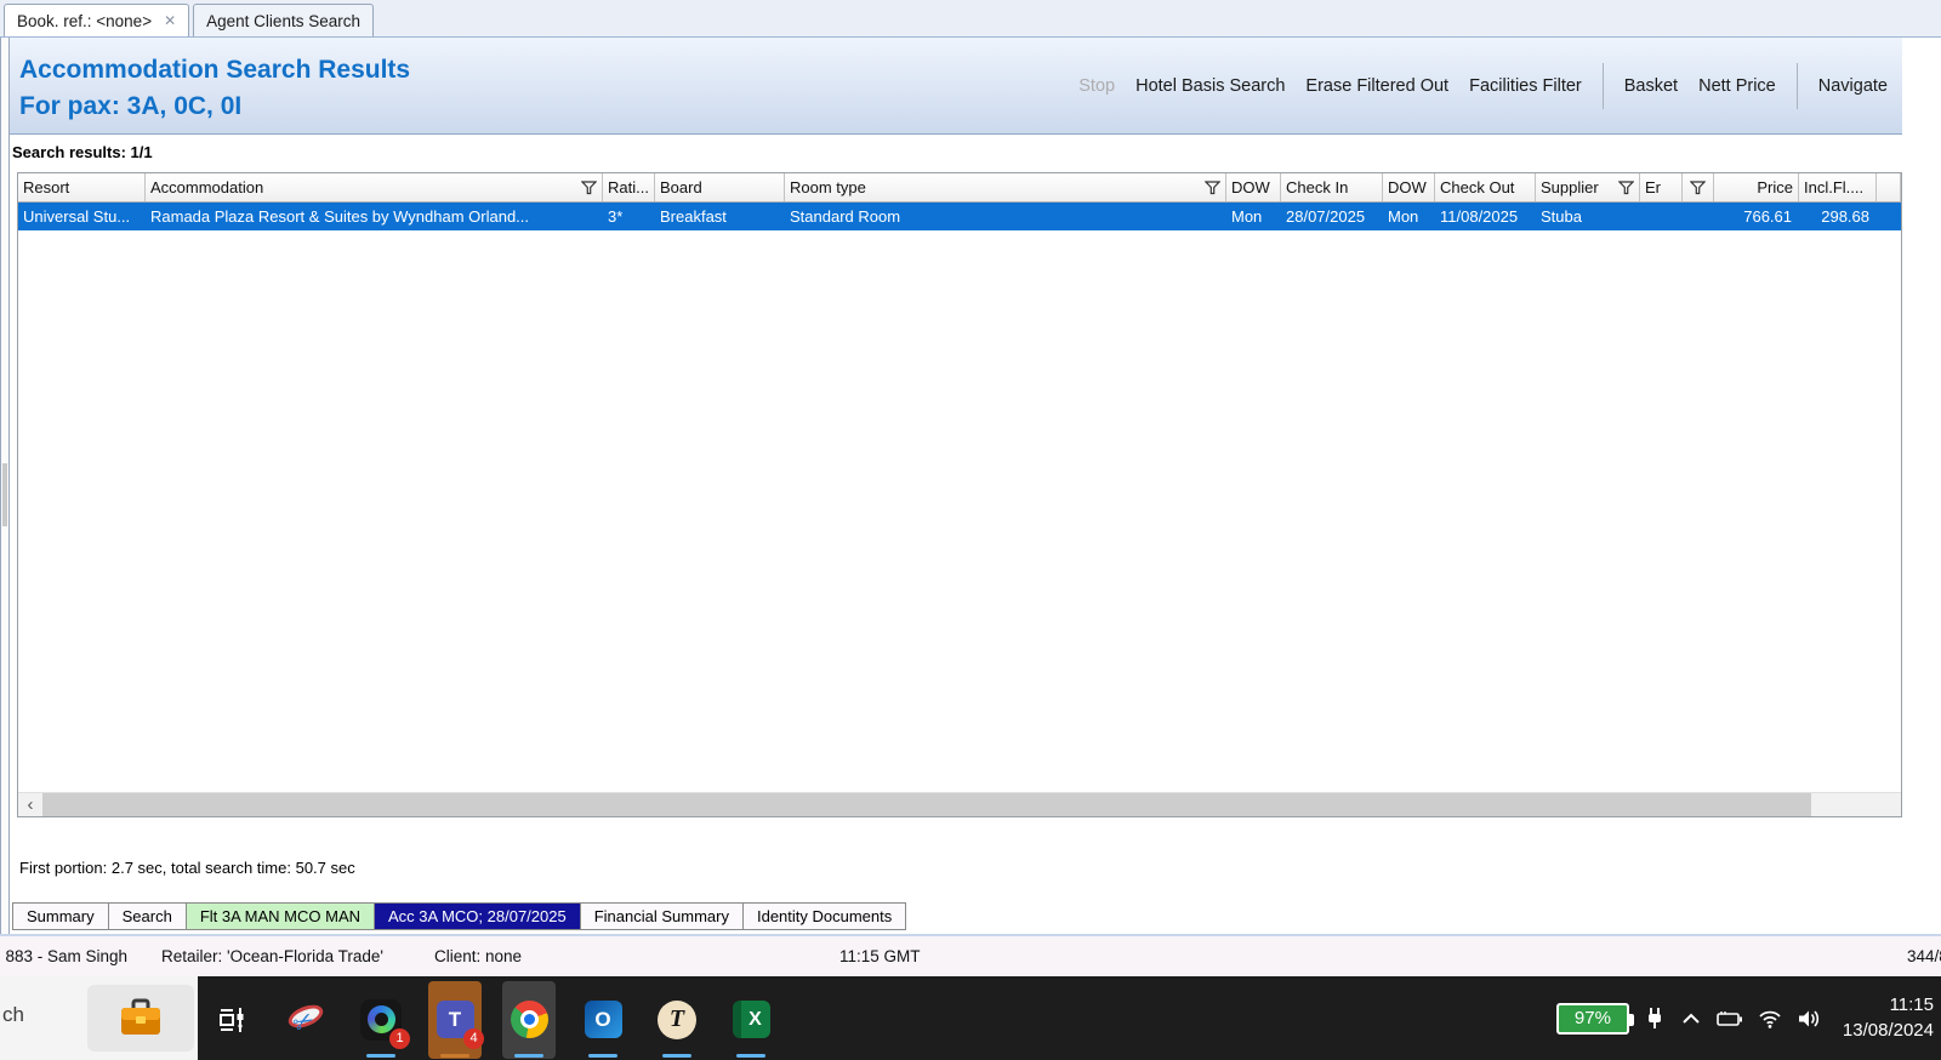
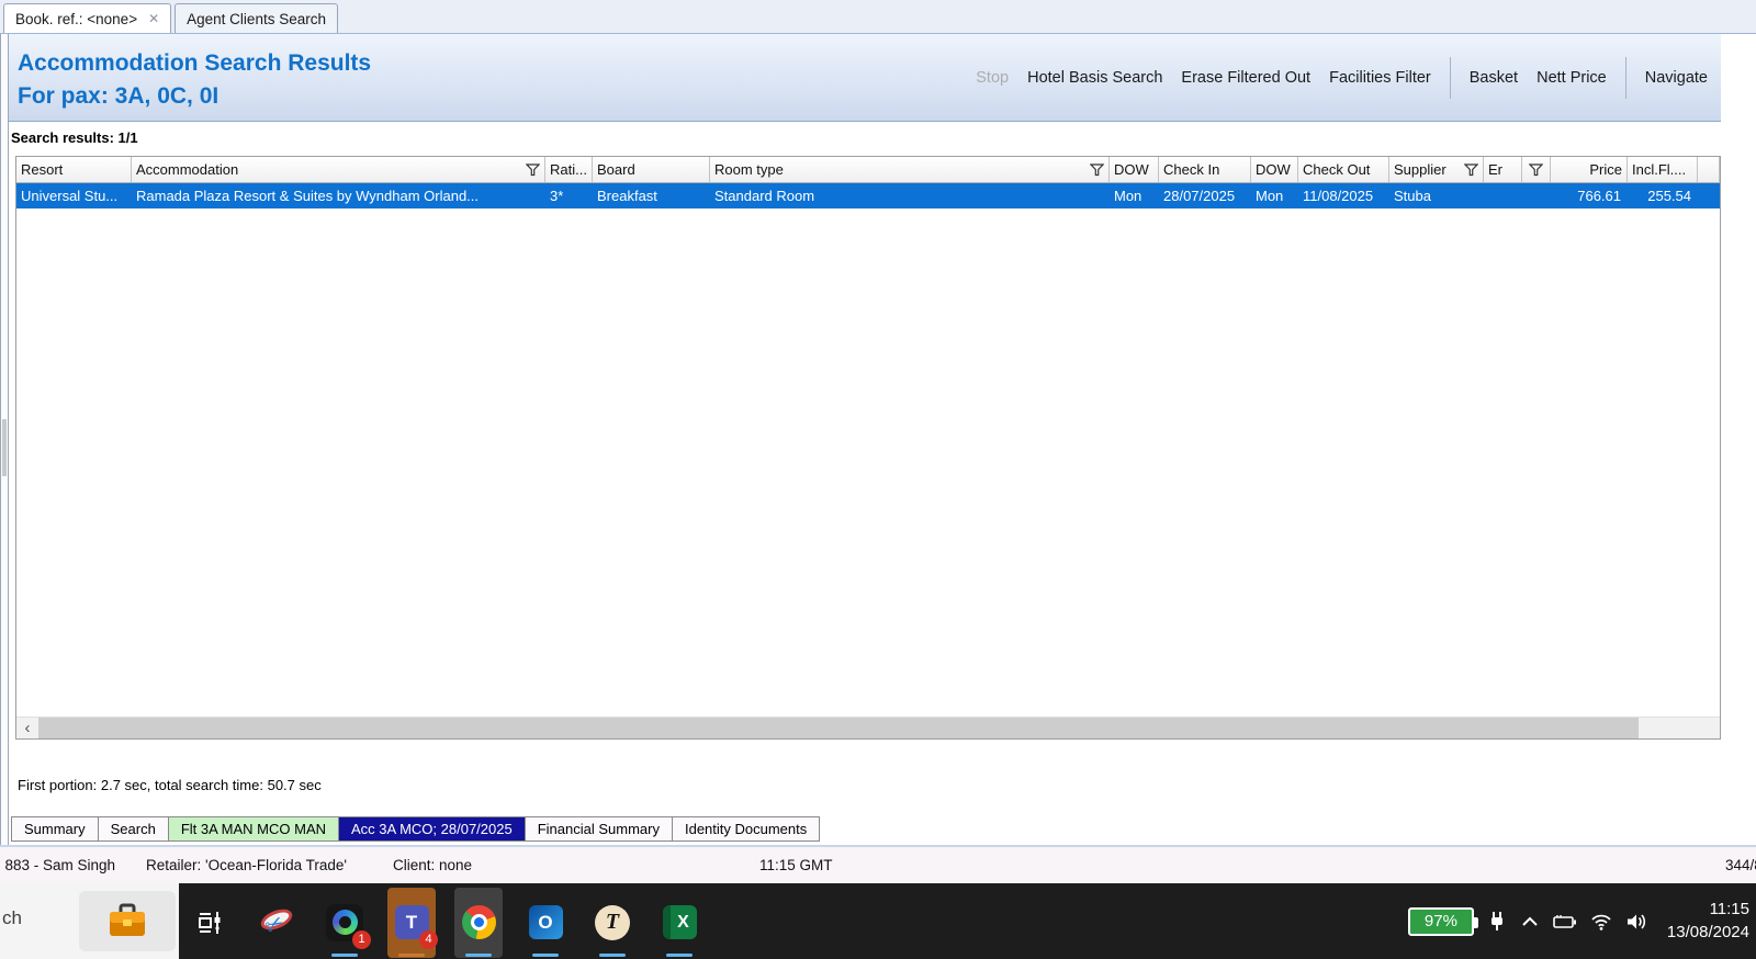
  Book. ref.: <none>
  ✕
  Agent Clients Search
  Accommodation Search Results
  For pax: 3A, 0C, 0I
  Stop
  Hotel Basis Search
  Erase Filtered Out
  Facilities Filter
  Basket
  Nett Price
  Navigate
  Search results: 1/1
  Resort
  Accommodation
  Rati...
  Board
  Room type
  DOW
  Check In
  DOW
  Check Out
  Supplier
  Er
  Price
  Incl.Fl....
  Universal Stu...
  Ramada Plaza Resort & Suites by Wyndham Orland...
  3*
  Breakfast
  Standard Room
  Mon
  28/07/2025
  Mon
  11/08/2025
  Stuba
  766.61
- 298.68
+ 255.54
  ‹
  First portion: 2.7 sec, total search time: 50.7 sec
  Summary
  Search
  Flt 3A MAN MCO MAN
  Acc 3A MCO; 28/07/2025
  Financial Summary
  Identity Documents
  883 - Sam Singh
  Retailer: 'Ocean-Florida Trade'
  Client: none
  11:15 GMT
  344/
  ch
  1
  T
  4
  O
  T
  X
  97%
  11:15
  13/08/2024
